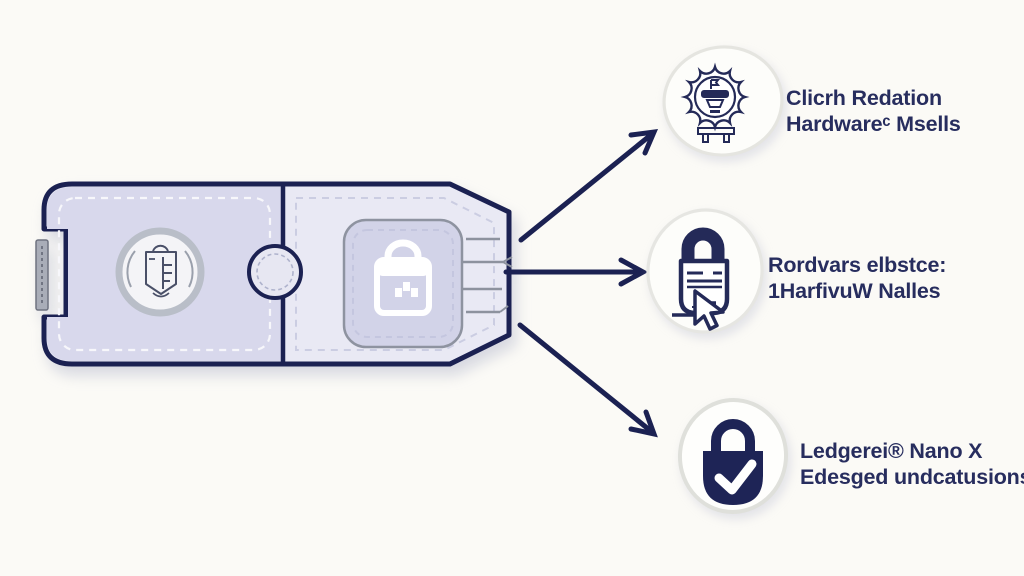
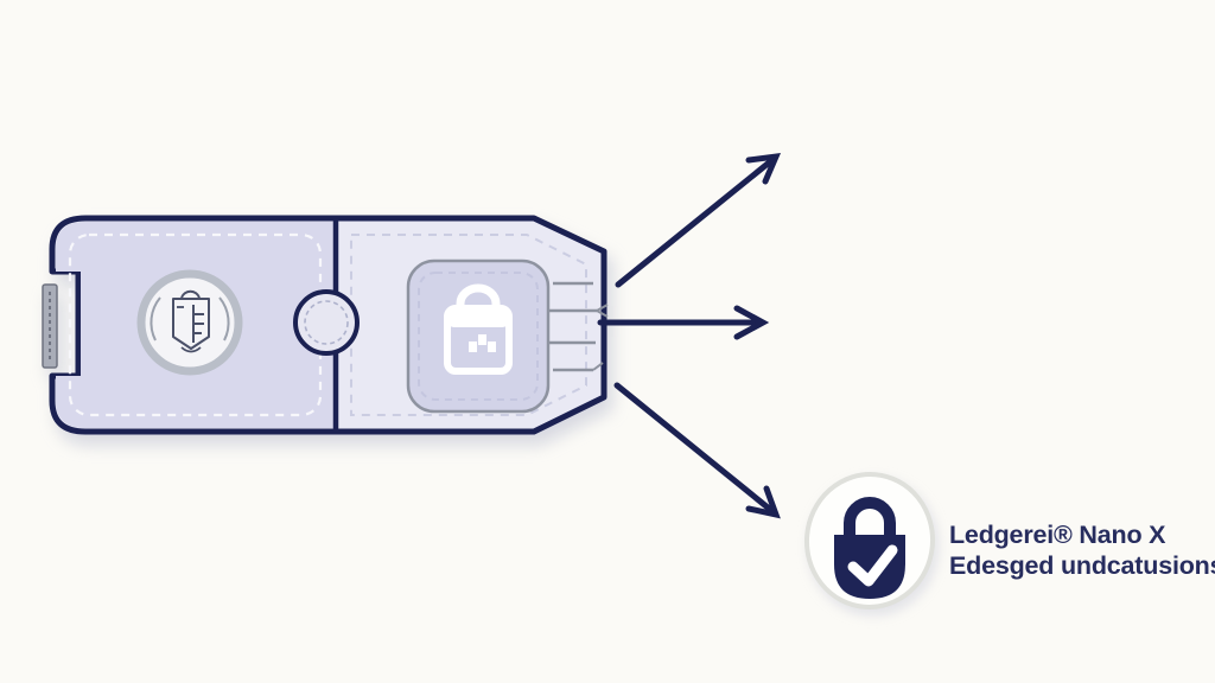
- Clicrh Redation
- Hardwareᶜ Msells
- Rordvars elbstce:
- 1HarfivuW Nalles
  Ledgerei® Nano X
  Edesged undcatusion
